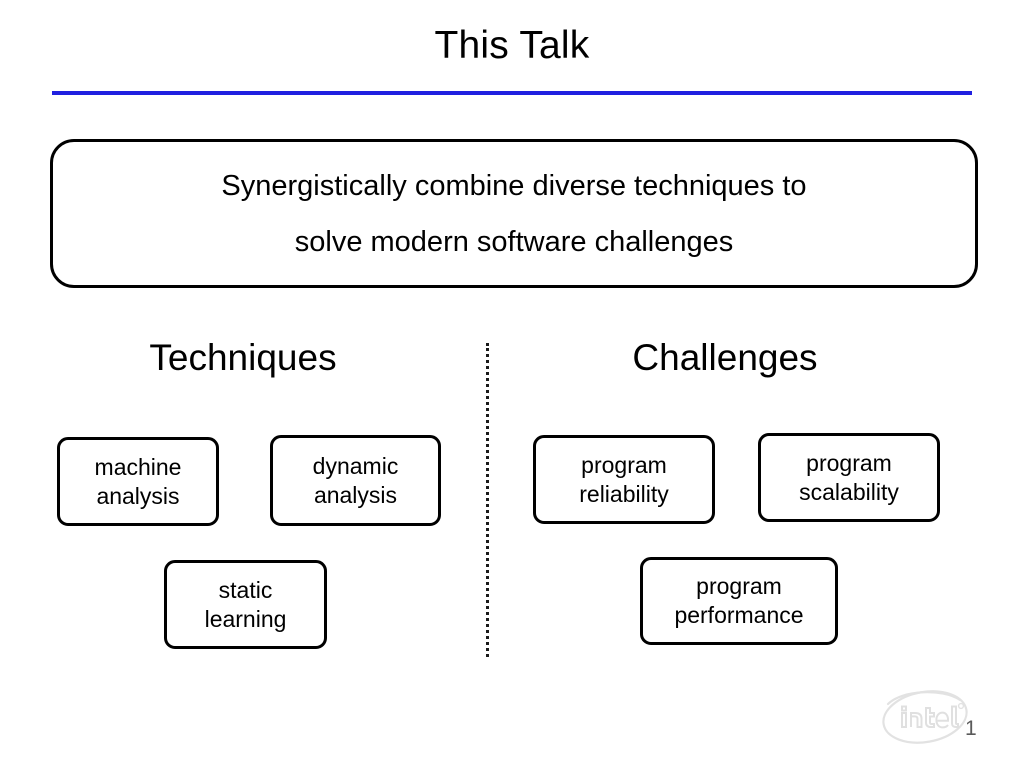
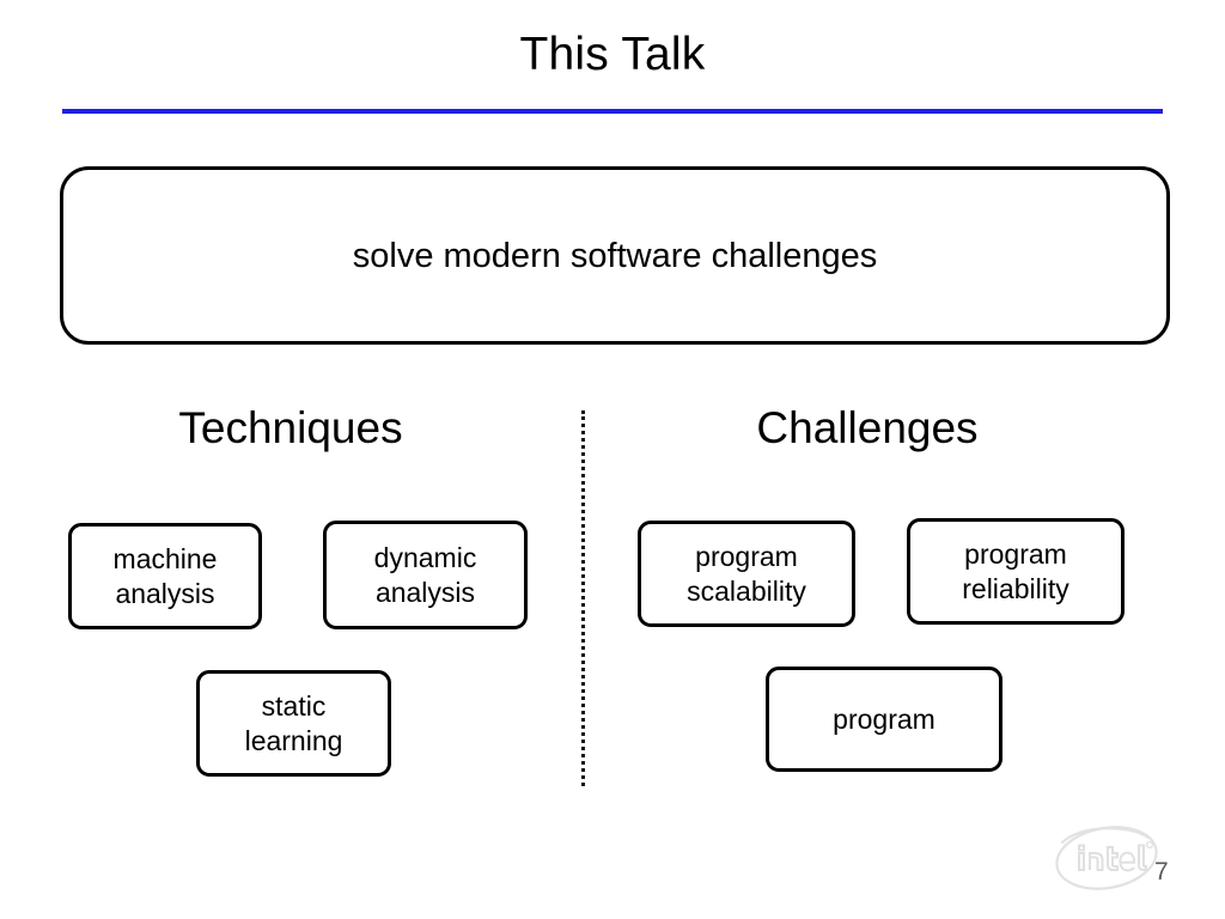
  This Talk
- Synergistically combine diverse techniques to
  solve modern software challenges
  Techniques
  Challenges
  machine
  analysis
  dynamic
  analysis
  static
  learning
  program
- reliability
+ scalability
  program
- scalability
+ reliability
  program
- performance
- 1
+ 7
